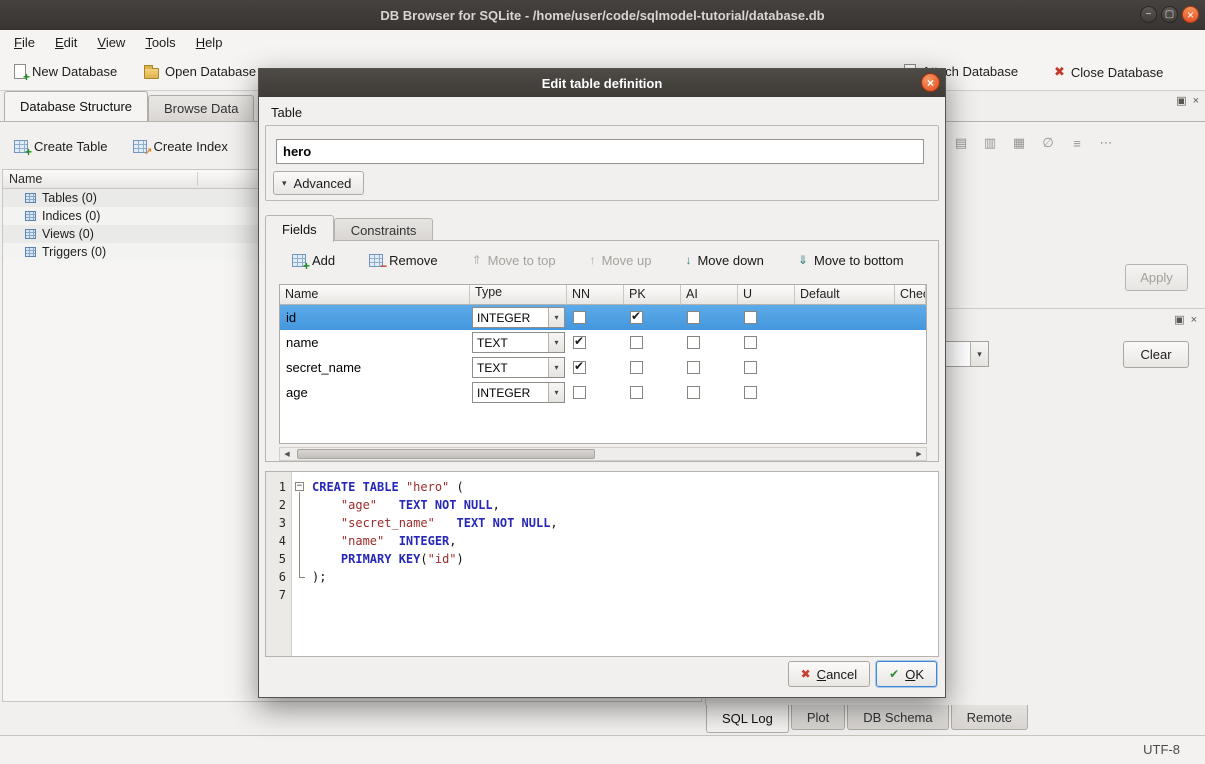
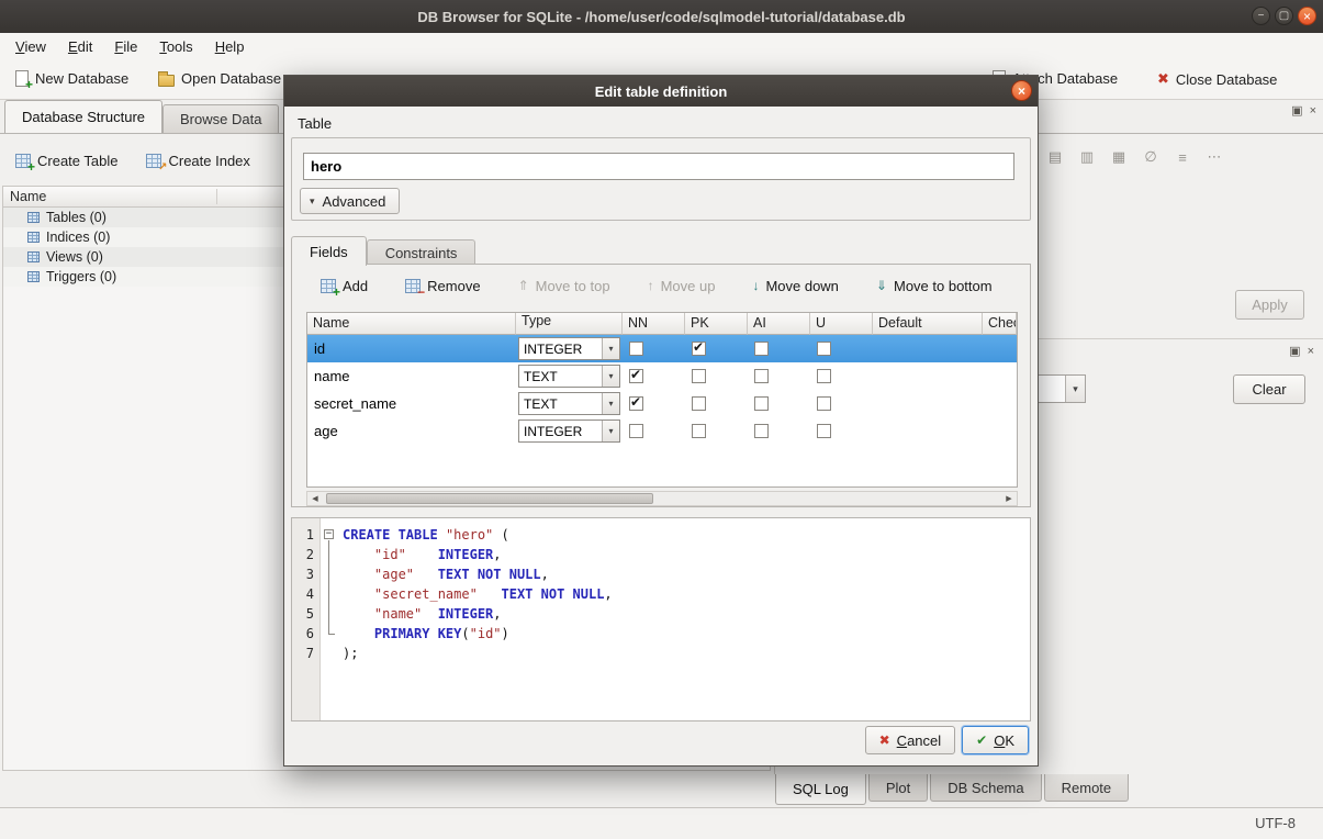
  DB Browser for SQLite - /home/user/code/sqlmodel-tutorial/database.db
  −
  ▢
  ×
- File
+ View
  Edit
- View
+ File
  Tools
  Help
  New Database
  Open Database
  ch Database
  ✖
  Close Database
  Database Structure
  Browse Data
  ▣
  ×
  Create Table
  Create Index
  Name
  Tables (0)
  Indices (0)
  Views (0)
  Triggers (0)
  ▤
  ▥
  ▦
  ∅
  ≡
  ⋯
  Apply
  ▣
  ×
  ▾
  Clear
  SQL Log
  Plot
  DB Schema
  Remote
  UTF-8
  Edit table definition
  ×
  Table
  hero
  ▾
  Advanced
  Fields
  Constraints
  Add
  Remove
  ⇑
  Move to top
  ↑
  Move up
  ↓
  Move down
  ⇓
  Move to bottom
  Name
  Type
  NN
  PK
  AI
  U
  Default
  id
  INTEGER
  ▾
  name
  TEXT
  ▾
  secret_name
  TEXT
  ▾
  age
  INTEGER
  ▾
  1
  2
  3
  4
  5
  6
  7
  −
  CREATE TABLE "hero" (
+ "id" INTEGER,
  "age" TEXT NOT NULL,
  "secret_name" TEXT NOT NULL,
  "name" INTEGER,
  PRIMARY KEY("id")
  );
  ✖
  Cancel
  ✔
  OK
